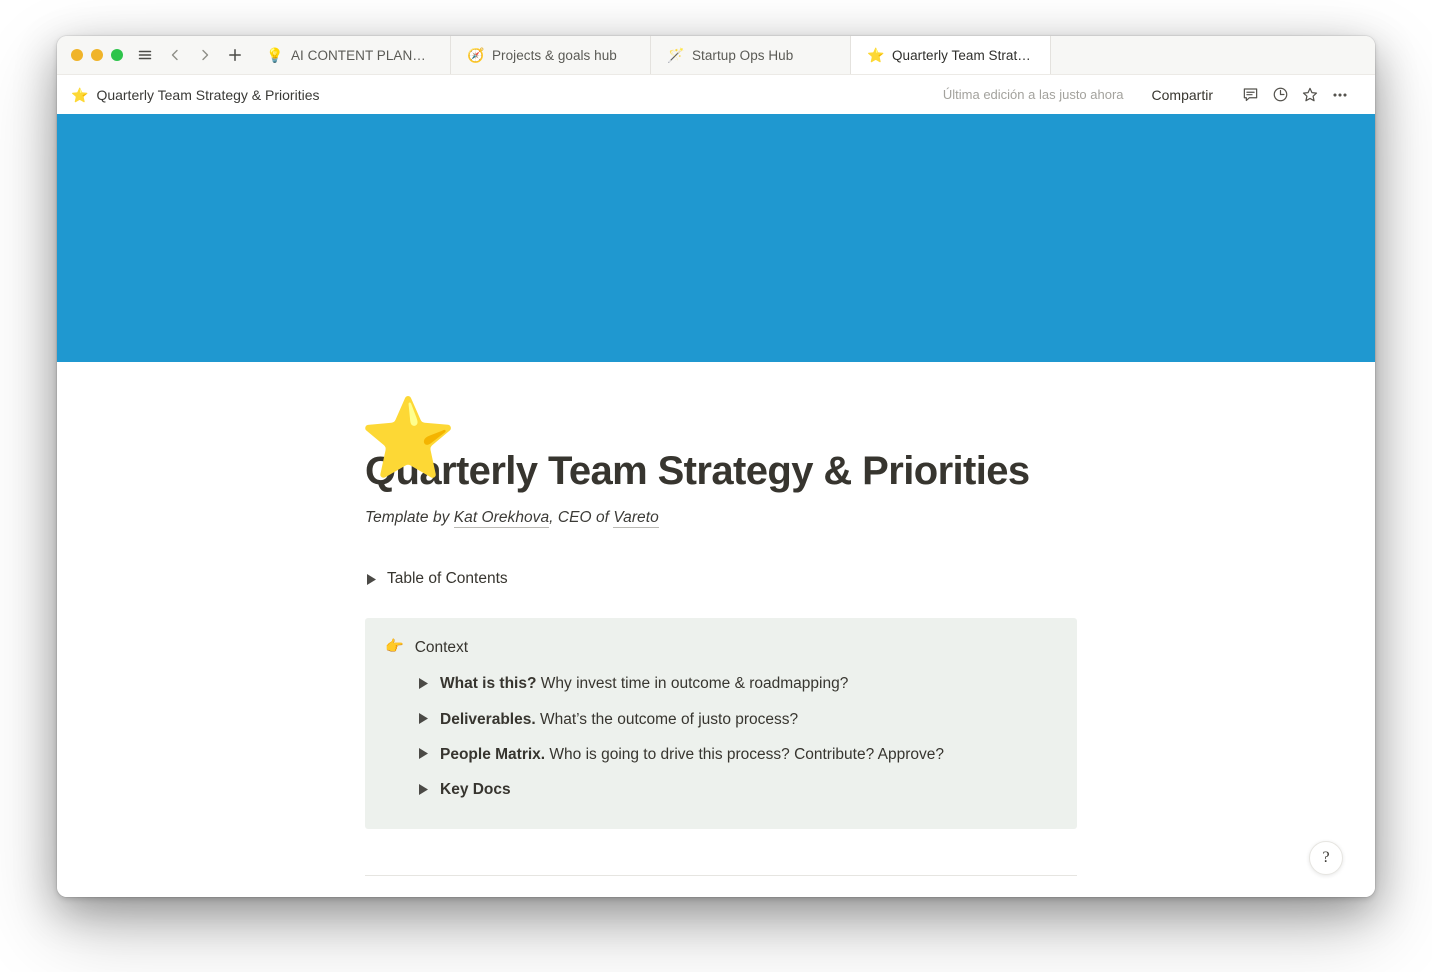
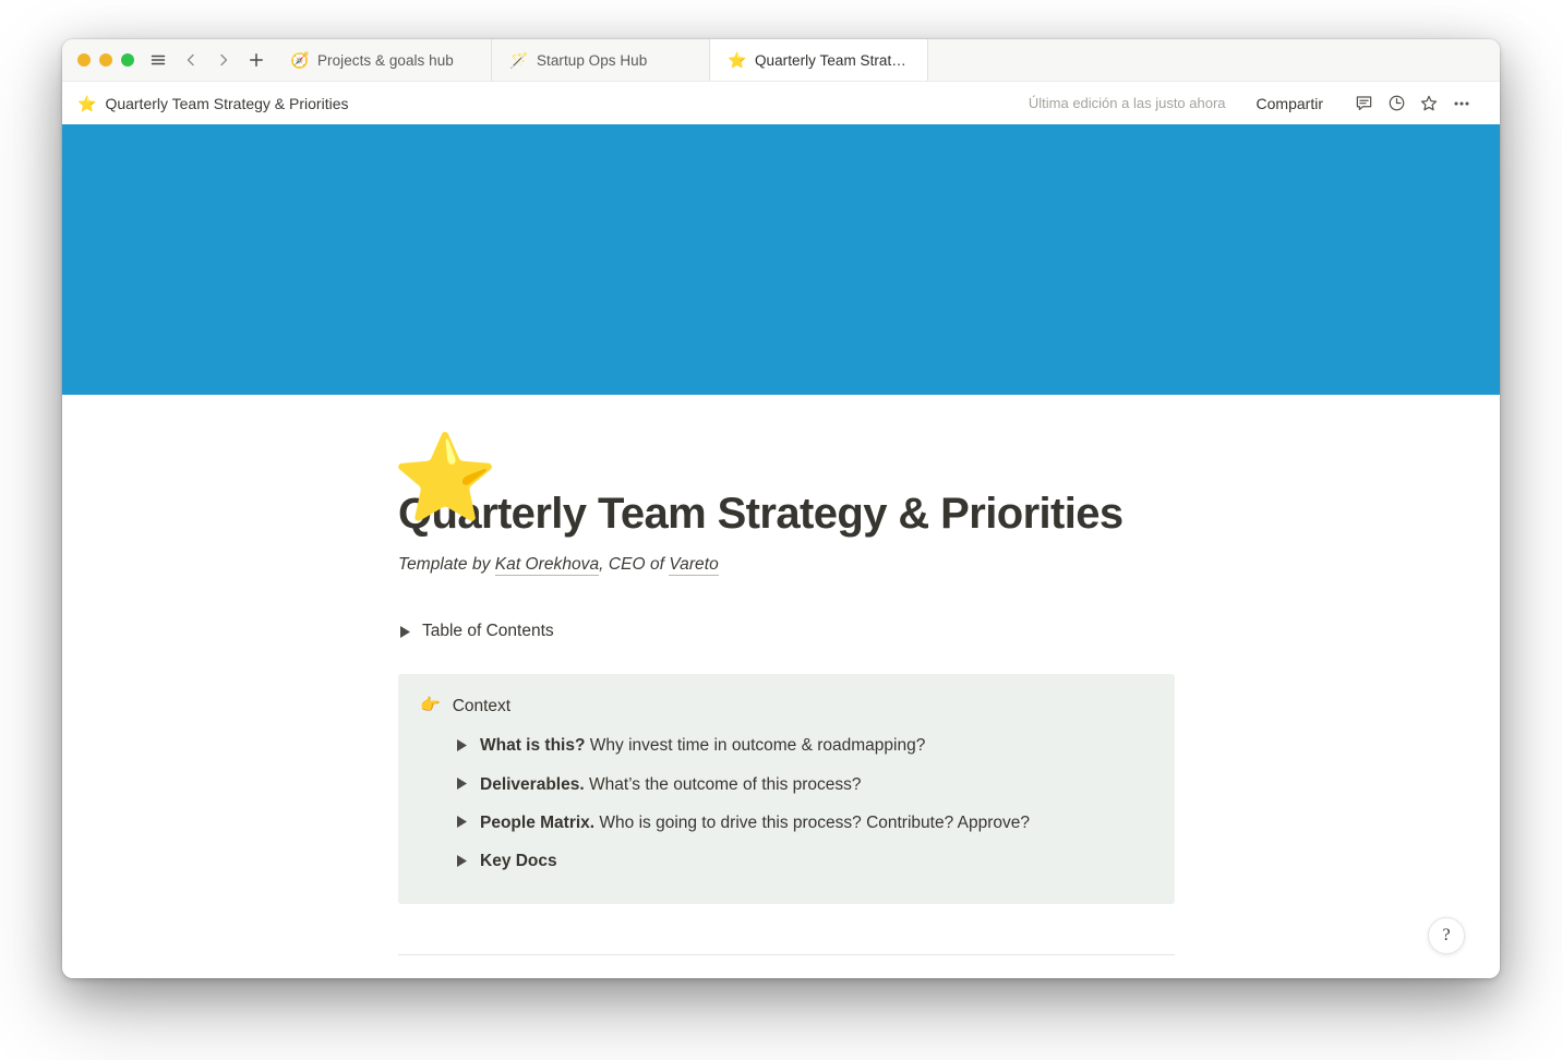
- 💡
- AI CONTENT PLANNI…
  🧭
  Projects & goals hub
  🪄
  Startup Ops Hub
  ⭐
  Quarterly Team Strat…
  ⭐
  Quarterly Team Strategy & Priorities
  Última edición a las justo ahora
  Compartir
  ⭐
  Quarterly Team Strategy & Priorities
  Template by Kat Orekhova, CEO of Vareto
  Table of Contents
  👉
  Context
  What is this? Why invest time in outcome & roadmapping?
- Deliverables. What’s the outcome of justo process?
+ Deliverables. What’s the outcome of this process?
  People Matrix. Who is going to drive this process? Contribute? Approve?
  Key Docs
  ?
